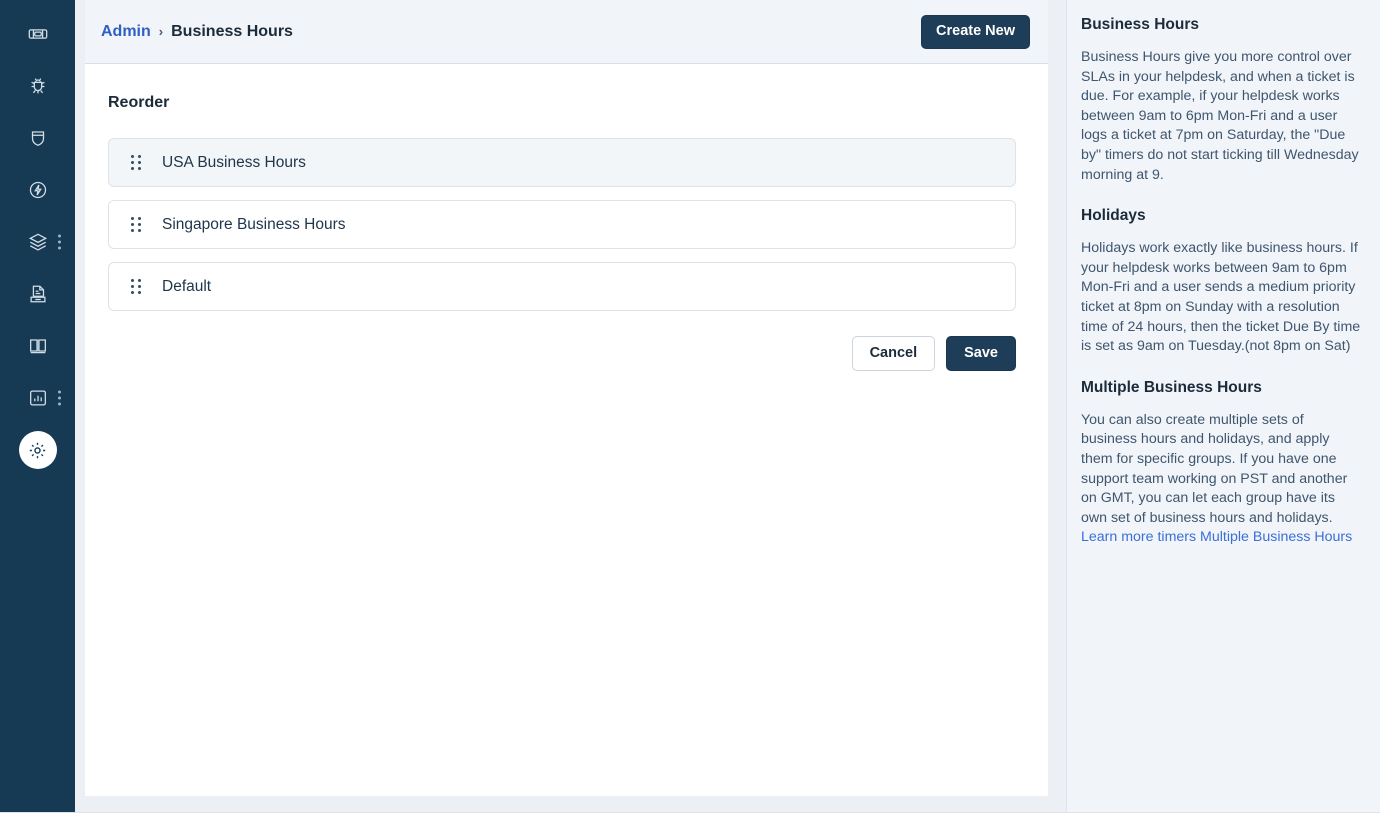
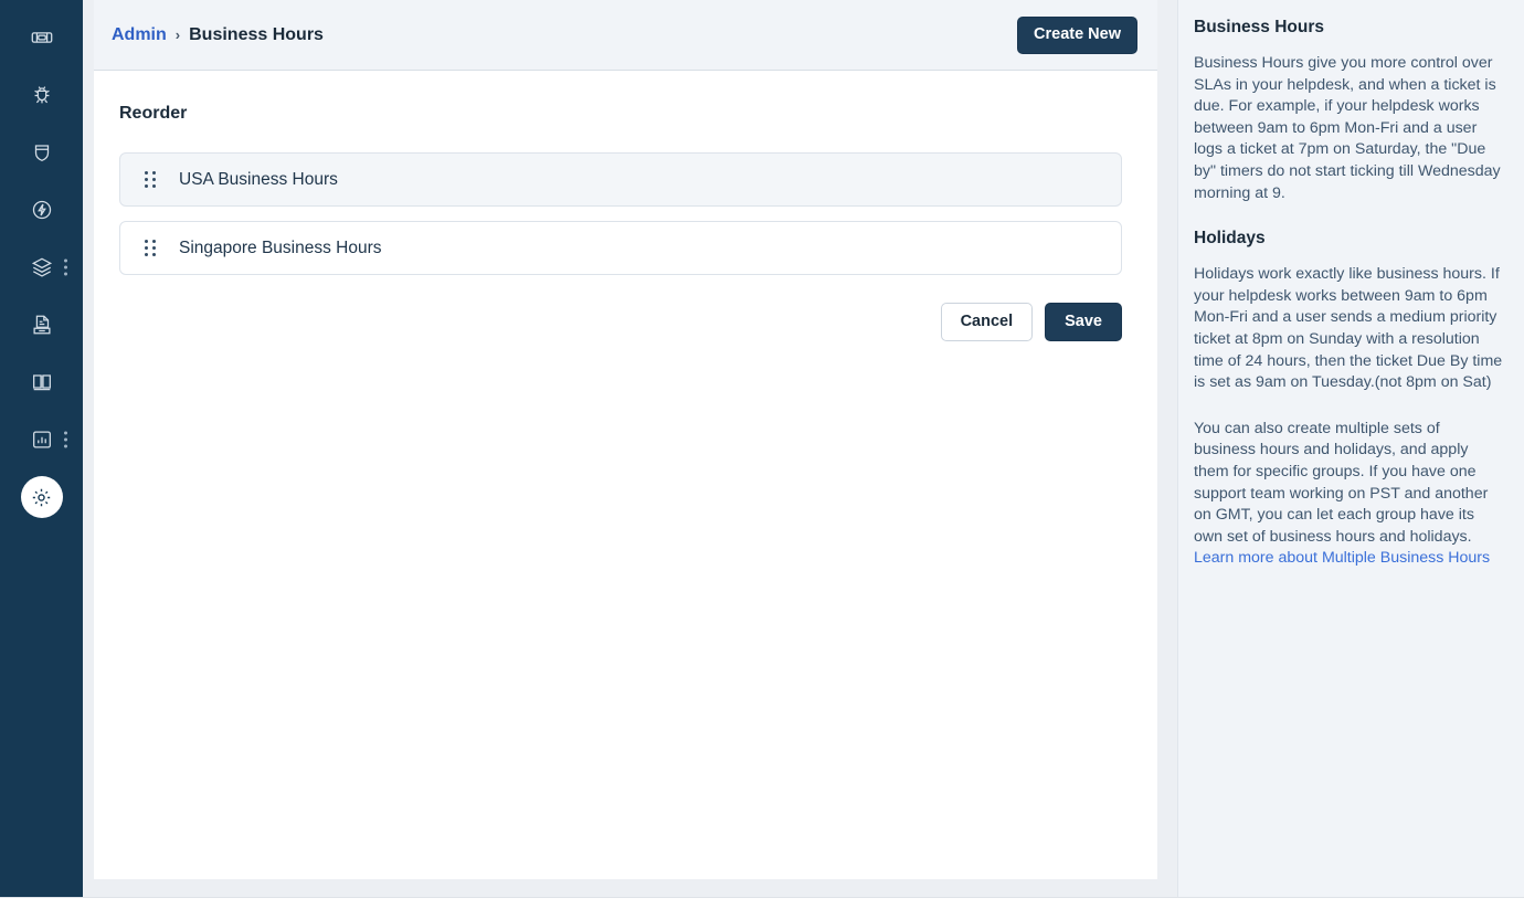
  Admin
  ›
  Business Hours
  Create New
  Reorder
  USA Business Hours
  Singapore Business Hours
- Default
  Cancel
  Save
  Business Hours
  Business Hours give you more control over SLAs in your helpdesk, and when a ticket is due. For example, if your helpdesk works between 9am to 6pm Mon-Fri and a user logs a ticket at 7pm on Saturday, the "Due by" timers do not start ticking till Wednesday morning at 9.
  Holidays
  Holidays work exactly like business hours. If your helpdesk works between 9am to 6pm Mon-Fri and a user sends a medium priority ticket at 8pm on Sunday with a resolution time of 24 hours, then the ticket Due By time is set as 9am on Tuesday.(not 8pm on Sat)
- Multiple Business Hours
- You can also create multiple sets of business hours and holidays, and apply them for specific groups. If you have one support team working on PST and another on GMT, you can let each group have its own set of business hours and holidays. Learn more timers Multiple Business Hours
+ You can also create multiple sets of business hours and holidays, and apply them for specific groups. If you have one support team working on PST and another on GMT, you can let each group have its own set of business hours and holidays. Learn more about Multiple Business Hours
